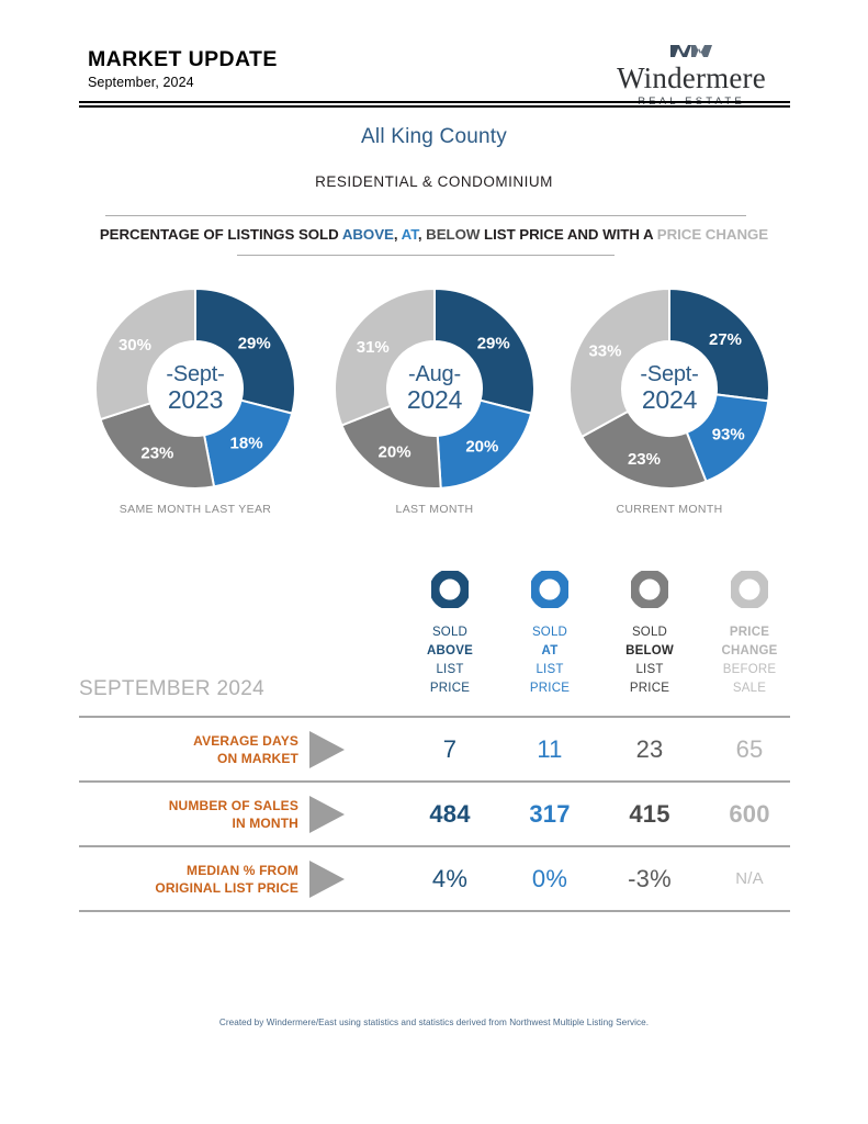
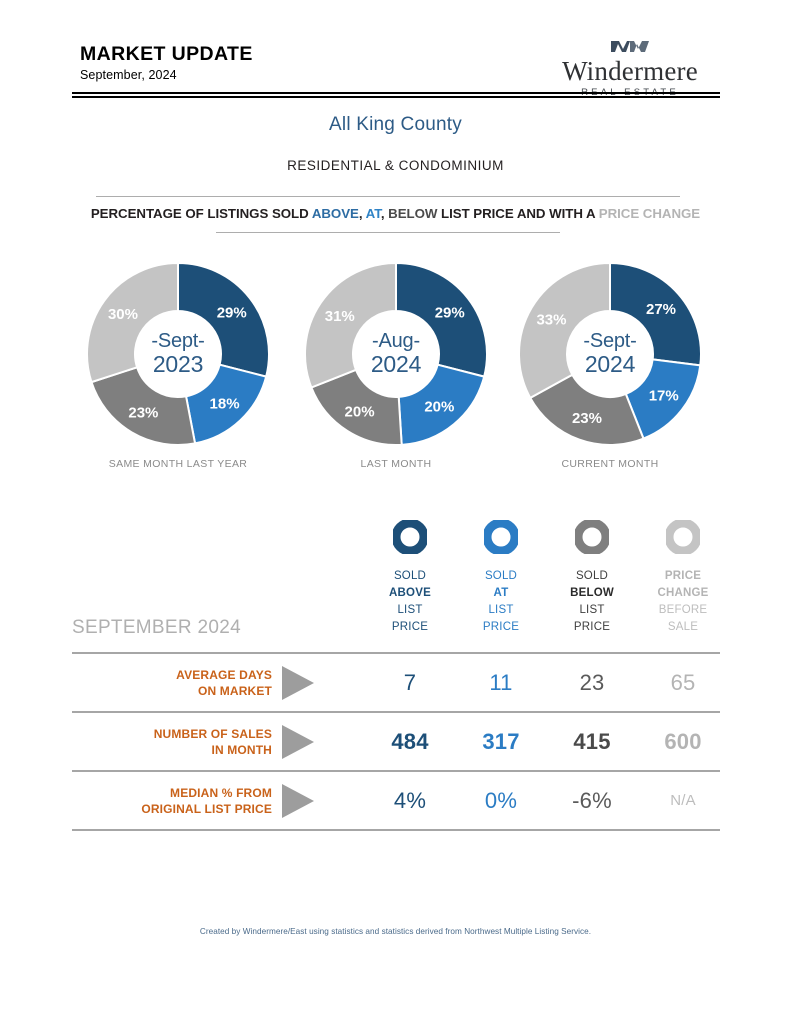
  MARKET UPDATE
  September, 2024
  Windermere
  All King County
  RESIDENTIAL & CONDOMINIUM
  PERCENTAGE OF LISTINGS SOLD ABOVE, AT, BELOW LIST PRICE AND WITH A PRICE CHANGE
  29%
  18%
  23%
  30%
  -Sept-
  2023
  SAME MONTH LAST YEAR
  29%
  20%
  20%
  31%
  -Aug-
  2024
  LAST MONTH
  27%
- 93%
+ 17%
  23%
  33%
  -Sept-
  2024
  CURRENT MONTH
  SOLD
  ABOVE
  LIST
  PRICE
  SOLD
  AT
  LIST
  PRICE
  SOLD
  BELOW
  LIST
  PRICE
  PRICE
  CHANGE
  BEFORE
  SALE
  SEPTEMBER 2024
  AVERAGE DAYS
  ON MARKET
  7
  11
  23
  65
  NUMBER OF SALES
  IN MONTH
  484
  317
  415
  600
  MEDIAN % FROM
  ORIGINAL LIST PRICE
  4%
  0%
- -3%
+ -6%
  N/A
  Created by Windermere/East using statistics and statistics derived from Northwest Multiple Listing Service.
